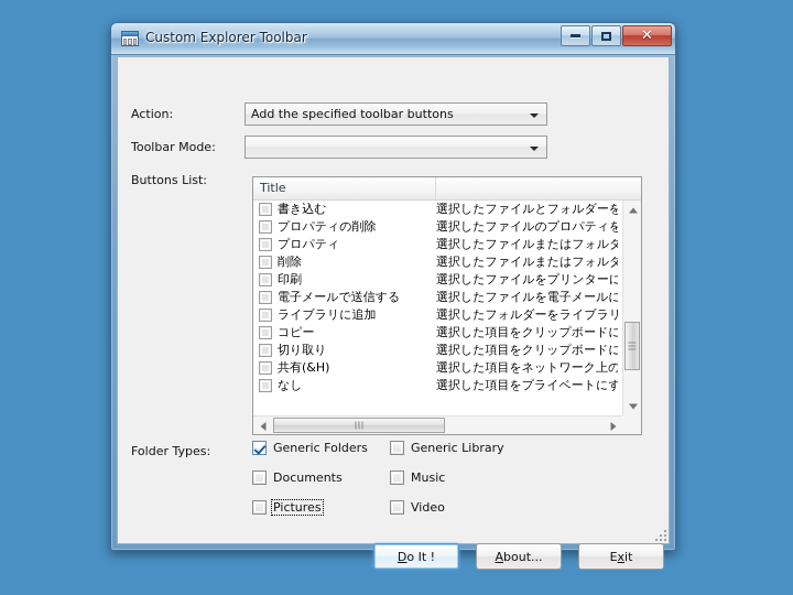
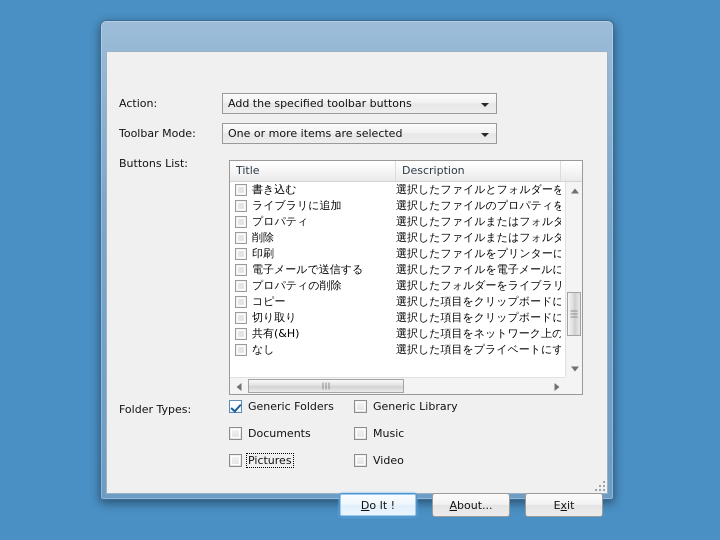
- Custom Explorer Toolbar
- ✕
  Action:
  Add the specified toolbar buttons
  Toolbar Mode:
+ One or more items are selected
  Buttons List:
  Title
+ Description
  書き込む
  選択したファイルとフォルダーを
- プロパティの削除
+ ライブラリに追加
  選択したファイルのプロパティを
  プロパティ
  選択したファイルまたはフォルダ
  削除
  選択したファイルまたはフォルダ
  印刷
  選択したファイルをプリンターに
  電子メールで送信する
  選択したファイルを電子メールに
- ライブラリに追加
+ プロパティの削除
  選択したフォルダーをライブラリ
  コピー
  選択した項目をクリップボードに
  切り取り
  選択した項目をクリップボードに
  共有(&H)
  選択した項目をネットワーク上の
  なし
  選択した項目をプライベートにす
  Folder Types:
  Generic Folders
  Generic Library
  Documents
  Music
  Pictures
  Video
  Do It !
  About...
  Exit
